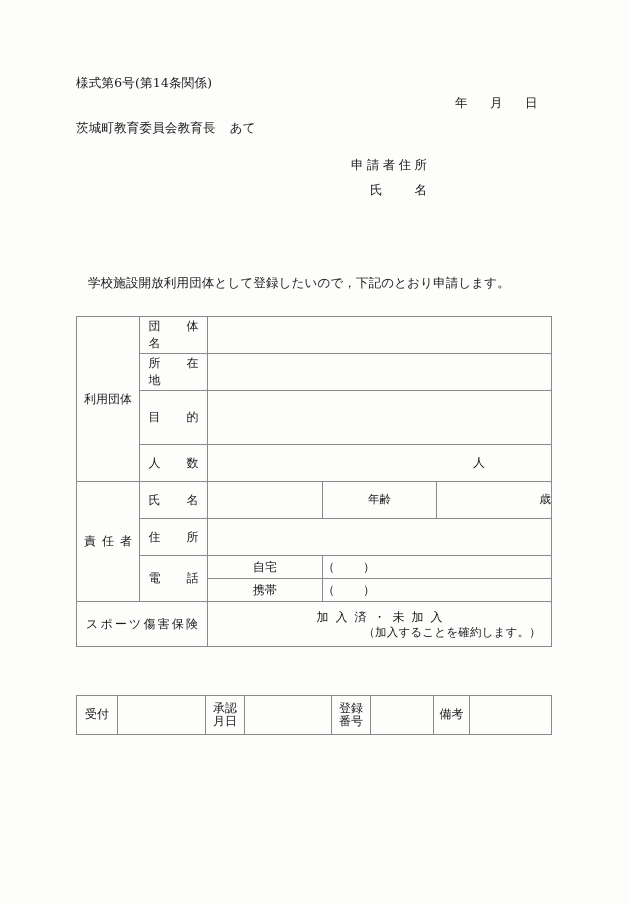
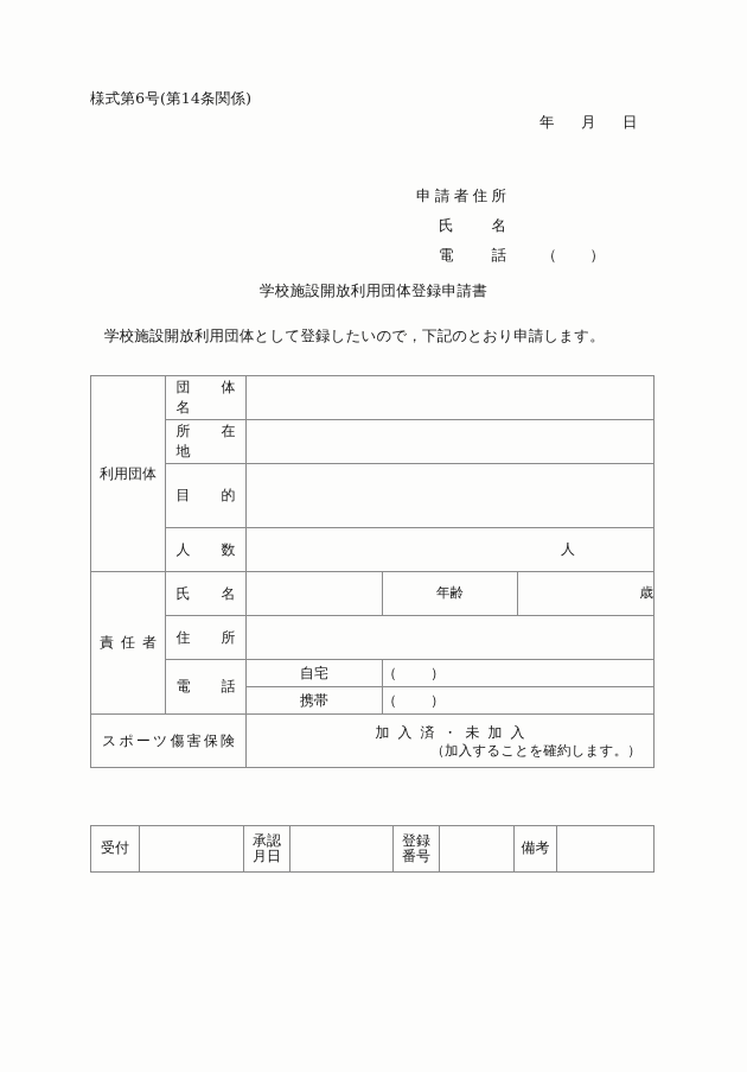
  様式第6号(第14条関係)
  年 月 日
- 茨城町教育委員会教育長 あて
  申請者住所
  氏 名
+ 電 話 （ ）
+ 学校施設開放利用団体登録申請書
  学校施設開放利用団体として登録したいので，下記のとおり申請します。
  利用団体	団 体 名
  所 在 地
  目 的
  人 数	人
  責任者	氏 名		年齢	歳
  住 所
  電 話	自宅	（ ）
  携帯	（ ）
  スポーツ傷害保険	加入済・未加入 （加入することを確約します。）
  受付		承認 月日		登録 番号		備考
